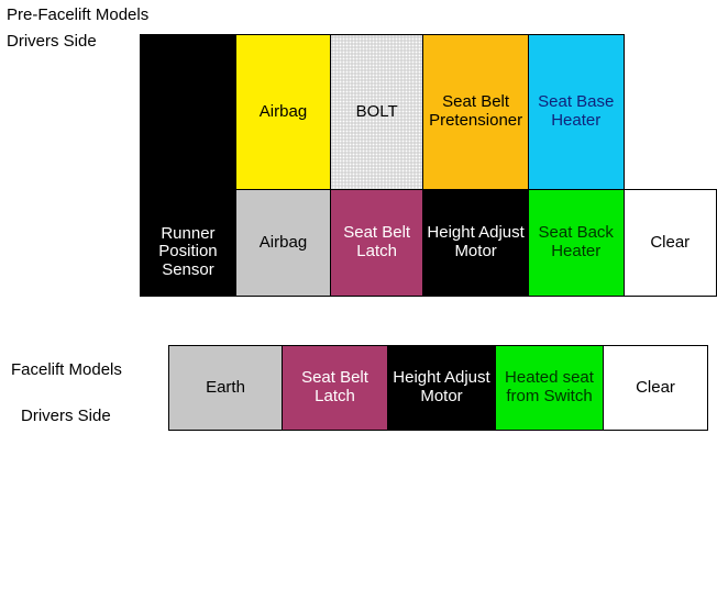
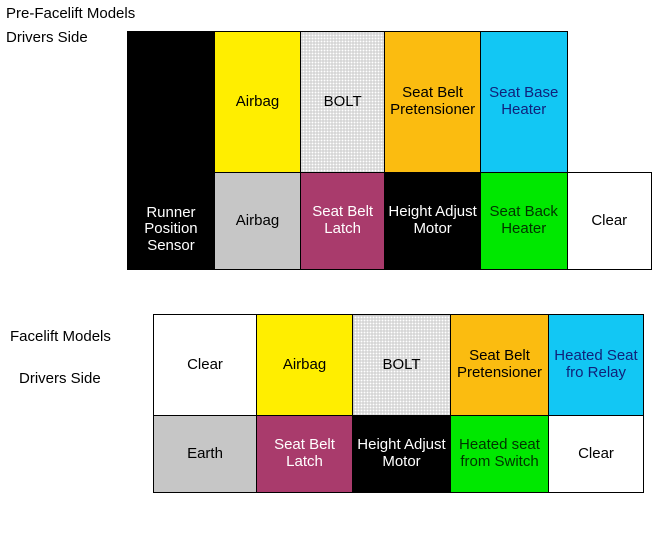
  Pre-Facelift Models
  Drivers Side
  Runner Position Sensor	Airbag	BOLT	Seat Belt Pretensioner	Seat Base Heater
  Airbag	Seat Belt Latch	Height Adjust Motor	Seat Back Heater	Clear
  Facelift Models
  Drivers Side
+ Clear	Airbag	BOLT	Seat Belt Pretensioner	Heated Seat fro Relay
  Earth	Seat Belt Latch	Height Adjust Motor	Heated seat from Switch	Clear
